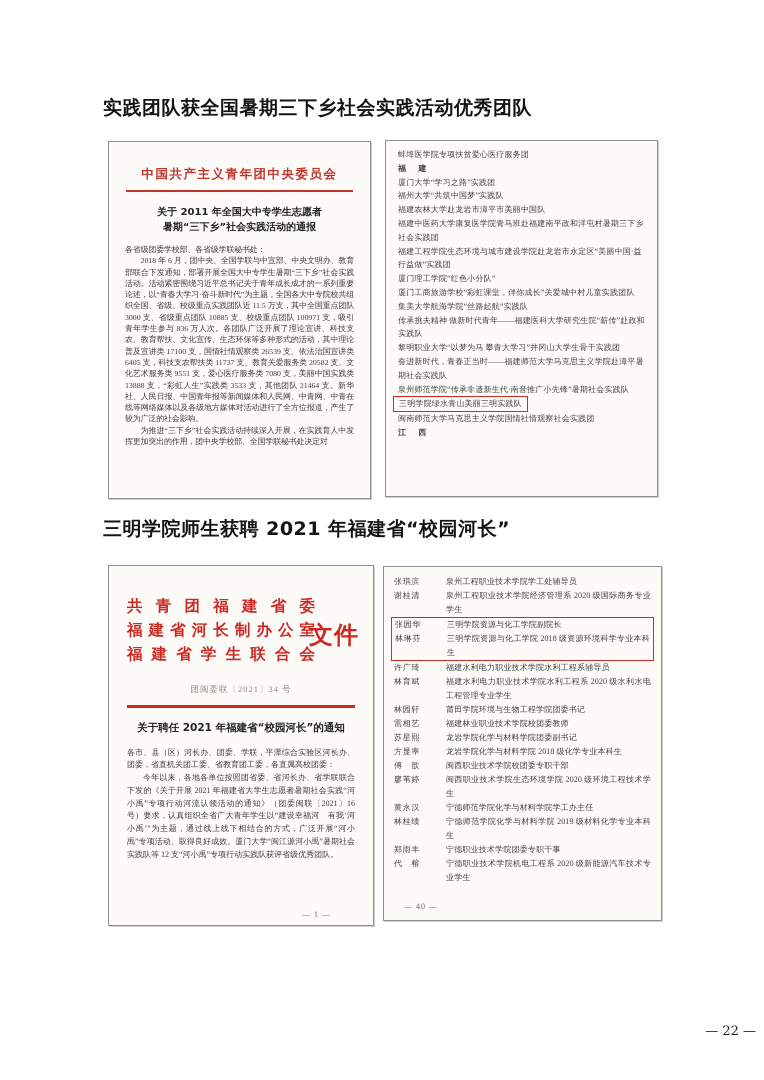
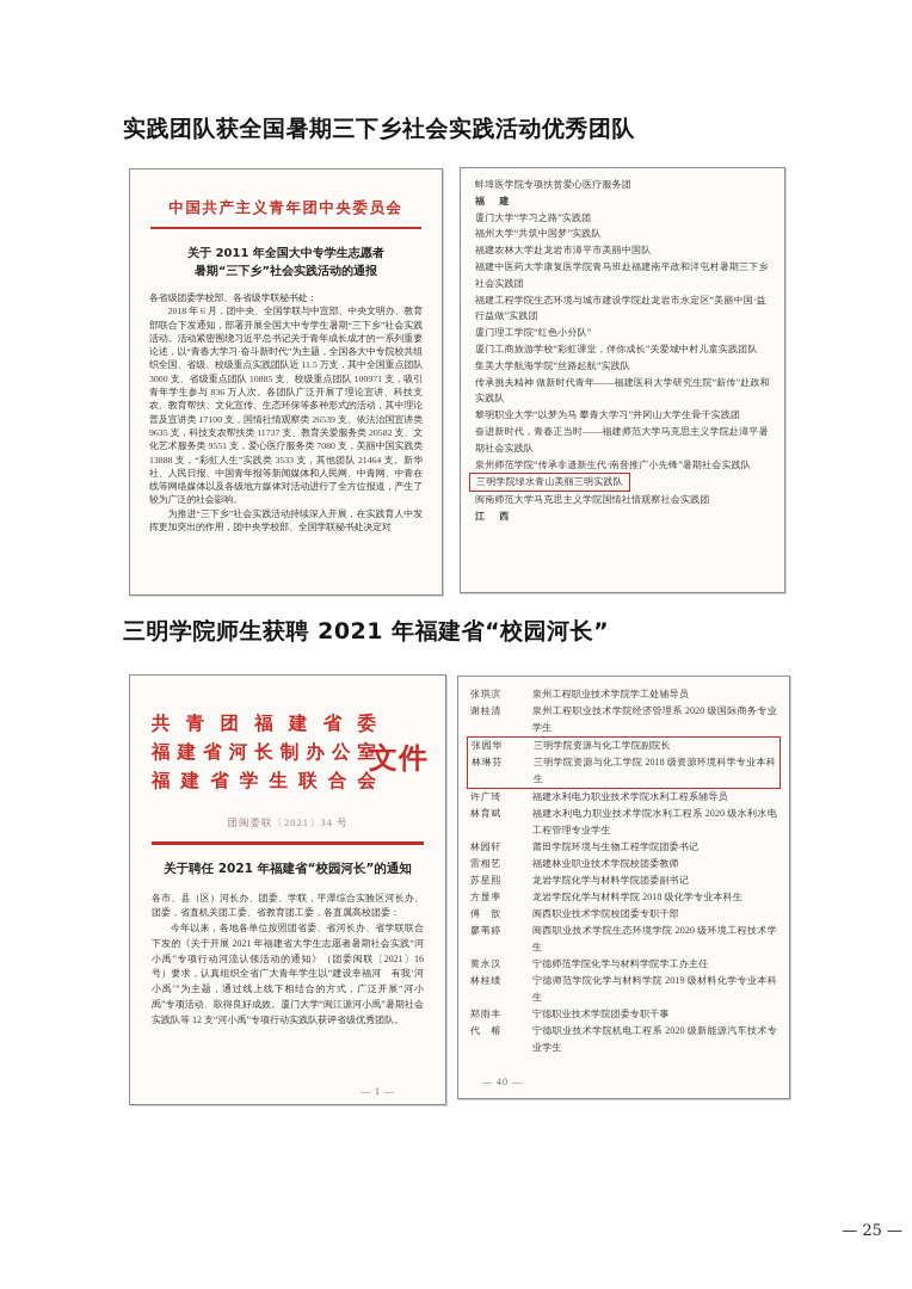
  实践团队获全国暑期三下乡社会实践活动优秀团队
  中国共产主义青年团中央委员会
  关于 2011 年全国大中专学生志愿者
  暑期“三下乡”社会实践活动的通报
  各省级团委学校部、各省级学联秘书处：
- 2018 年 6 月，团中央、全国学联与中宣部、中央文明办、教育部联合下发通知，部署开展全国大中专学生暑期“三下乡”社会实践活动。活动紧密围绕习近平总书记关于青年成长成才的一系列重要论述，以“青春大学习·奋斗新时代”为主题，全国各大中专院校共组织全国、省级、校级重点实践团队近 11.5 万支，其中全国重点团队 3000 支、省级重点团队 10885 支、校级重点团队 100971 支，吸引青年学生参与 836 万人次。各团队广泛开展了理论宣讲、科技支农、教育帮扶、文化宣传、生态环保等多种形式的活动，其中理论普及宣讲类 17100 支，国情社情观察类 26539 支、依法治国宣讲类 6405 支，科技支农帮扶类 11737 支、教育关爱服务类 20582 支、文化艺术服务类 9551 支，爱心医疗服务类 7080 支，美丽中国实践类 13888 支，“彩虹人生”实践类 3533 支，其他团队 21464 支。新华社、人民日报、中国青年报等新闻媒体和人民网、中青网、中青在线等网络媒体以及各级地方媒体对活动进行了全方位报道，产生了较为广泛的社会影响。
+ 2018 年 6 月，团中央、全国学联与中宣部、中央文明办、教育部联合下发通知，部署开展全国大中专学生暑期“三下乡”社会实践活动。活动紧密围绕习近平总书记关于青年成长成才的一系列重要论述，以“青春大学习·奋斗新时代”为主题，全国各大中专院校共组织全国、省级、校级重点实践团队近 11.5 万支，其中全国重点团队 3000 支、省级重点团队 10885 支、校级重点团队 100971 支，吸引青年学生参与 836 万人次。各团队广泛开展了理论宣讲、科技支农、教育帮扶、文化宣传、生态环保等多种形式的活动，其中理论普及宣讲类 17100 支，国情社情观察类 26539 支、依法治国宣讲类 9635 支，科技支农帮扶类 11737 支、教育关爱服务类 20582 支、文化艺术服务类 9551 支，爱心医疗服务类 7080 支，美丽中国实践类 13888 支，“彩虹人生”实践类 3533 支，其他团队 21464 支。新华社、人民日报、中国青年报等新闻媒体和人民网、中青网、中青在线等网络媒体以及各级地方媒体对活动进行了全方位报道，产生了较为广泛的社会影响。
  为推进“三下乡”社会实践活动持续深入开展，在实践育人中发挥更加突出的作用，团中央学校部、全国学联秘书处决定对
  蚌埠医学院专项扶贫爱心医疗服务团
  福 建
  厦门大学“学习之路”实践团
  福州大学“共筑中国梦”实践队
  福建农林大学赴龙岩市漳平市美丽中国队
  福建中医药大学康复医学院青马班赴福建南平政和洋屯村暑期三下乡社会实践团
  福建工程学院生态环境与城市建设学院赴龙岩市永定区“美丽中国·益行益做”实践团
  厦门理工学院“红色小分队”
  厦门工商旅游学校“彩虹课堂，伴你成长”关爱城中村儿童实践团队
  集美大学航海学院“丝路起航”实践队
  传承挑夫精神 做新时代青年——福建医科大学研究生院“薪传”赴政和实践队
  黎明职业大学“以梦为马 攀青大学习”井冈山大学生骨干实践团
  奋进新时代，青春正当时——福建师范大学马克思主义学院赴漳平暑期社会实践队
  泉州师范学院“传承非遗新生代·南音推广小先锋”暑期社会实践队
  三明学院绿水青山美丽三明实践队
  闽南师范大学马克思主义学院国情社情观察社会实践团
  江 西
  三明学院师生获聘 2021 年福建省“校园河长”
  共青团福建省委
  福建省河长制办公室
  福建省学生联合会
  文件
  团闽委联〔2021〕34 号
  关于聘任 2021 年福建省“校园河长”的通知
  各市、县（区）河长办、团委、学联，平潭综合实验区河长办、团委，省直机关团工委、省教育团工委，各直属高校团委：
  今年以来，各地各单位按照团省委、省河长办、省学联联合下发的《关于开展 2021 年福建省大学生志愿者暑期社会实践“河小禹”专项行动河流认领活动的通知》（团委闽联〔2021〕16 号）要求，认真组织全省广大青年学生以“建设幸福河 有我‘河小禹’”为主题，通过线上线下相结合的方式，广泛开展“河小禹”专项活动、取得良好成效。厦门大学“闽江源河小禹”暑期社会实践队等 12 支“河小禹”专项行动实践队获评省级优秀团队。
  — 1 —
  — 40 —
  张琪滨
  泉州工程职业技术学院学工处辅导员
  谢桂清
  泉州工程职业技术学院经济管理系 2020 级国际商务专业学生
  张园华
  三明学院资源与化工学院副院长
  林琳芬
  三明学院资源与化工学院 2018 级资源环境科学专业本科生
  许广琦
  福建水利电力职业技术学院水利工程系辅导员
  林育斌
  福建水利电力职业技术学院水利工程系 2020 级水利水电工程管理专业学生
  林园轩
  莆田学院环境与生物工程学院团委书记
  雷相艺
  福建林业职业技术学院校团委教师
  苏星熙
  龙岩学院化学与材料学院团委副书记
  方显率
  龙岩学院化学与材料学院 2018 级化学专业本科生
  傅 歆
  闽西职业技术学院校团委专职干部
  廖苇婷
  闽西职业技术学院生态环境学院 2020 级环境工程技术学生
  黄永汉
  宁德师范学院化学与材料学院学工办主任
  林桂绩
  宁德师范学院化学与材料学院 2019 级材料化学专业本科生
  郑雨丰
  宁德职业技术学院团委专职干事
  代 榕
  宁德职业技术学院机电工程系 2020 级新能源汽车技术专业学生
- — 22 —
+ — 25 —
